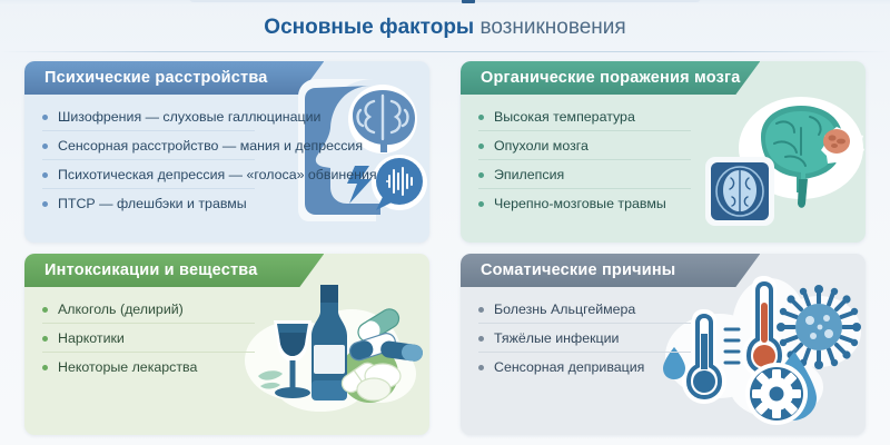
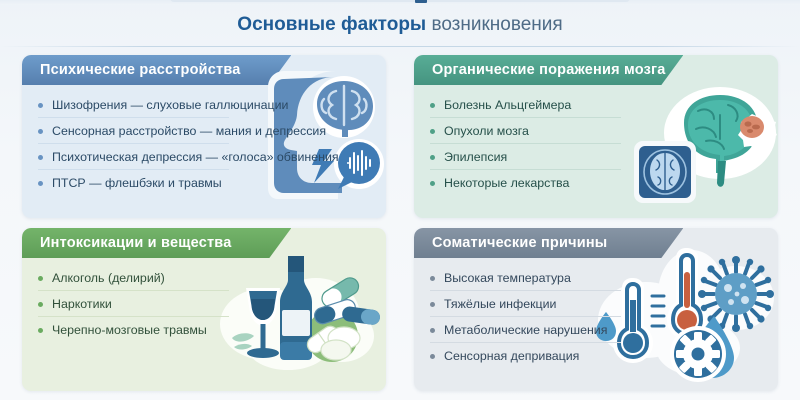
  Основные факторы возникновения
  Психические расстройства
  Шизофрения — слуховые галлюцинации
  Сенсорная расстройство — мания и депрессия
  Психотическая депрессия — «голоса» обвинения
  ПТСР — флешбэки и травмы
  Органические поражения мозга
- Высокая температура
+ Болезнь Альцгеймера
  Опухоли мозга
  Эпилепсия
- Черепно-мозговые травмы
+ Некоторые лекарства
  Интоксикации и вещества
  Алкоголь (делирий)
  Наркотики
- Некоторые лекарства
+ Черепно-мозговые травмы
  Соматические причины
- Болезнь Альцгеймера
+ Высокая температура
  Тяжёлые инфекции
+ Метаболические нарушения
  Сенсорная депривация
